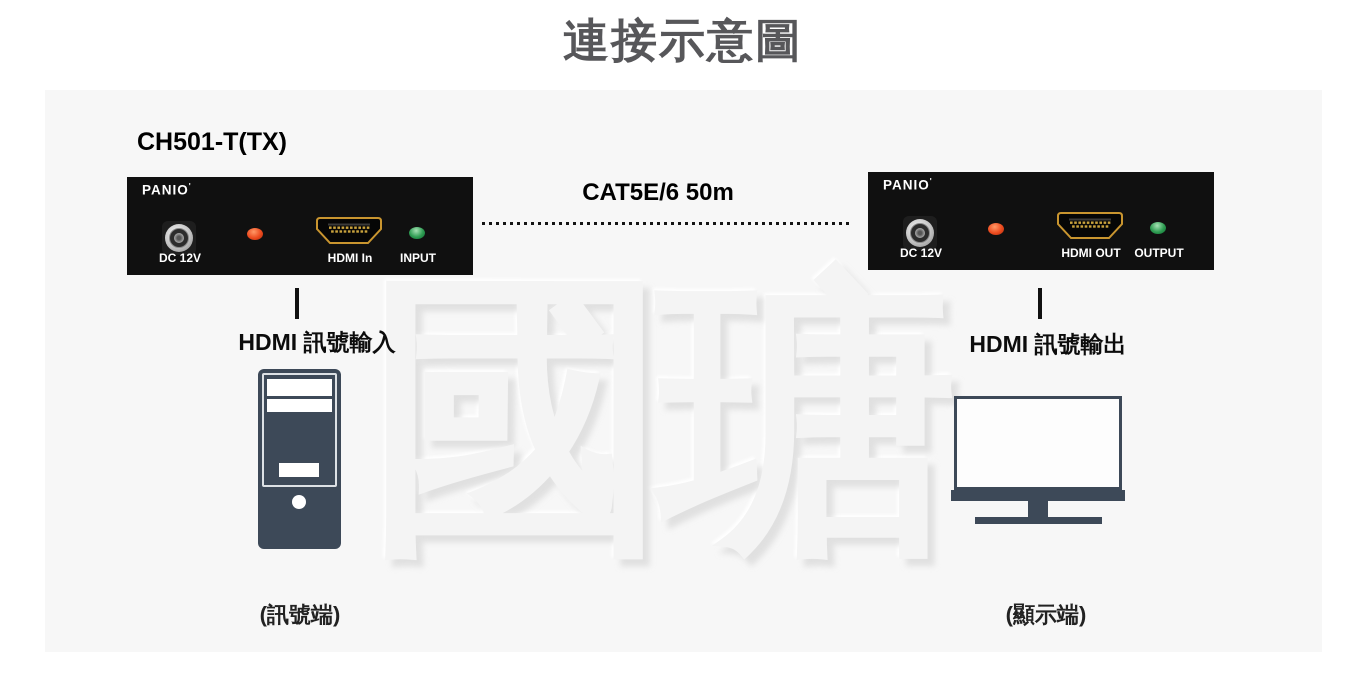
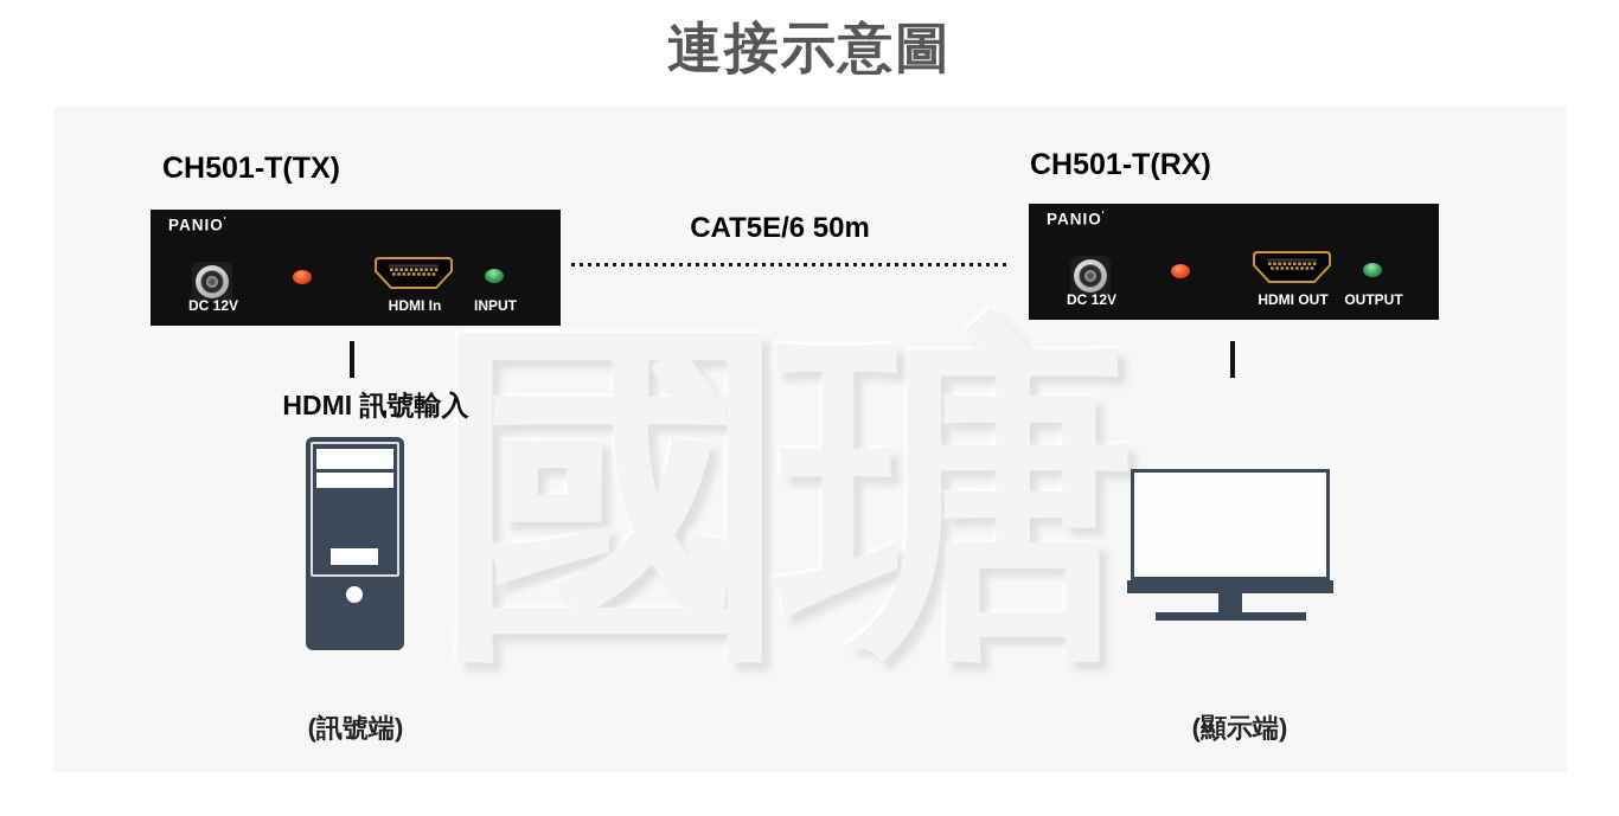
  連接示意圖
  國瑭
  CH501-T(TX)
  PANIO'
  DC 12V
  HDMI In
  INPUT
  HDMI 訊號輸入
  (訊號端)
  CAT5E/6 50m
+ CH501-T(RX)
  PANIO'
  DC 12V
  HDMI OUT
  OUTPUT
- HDMI 訊號輸出
  (顯示端)
